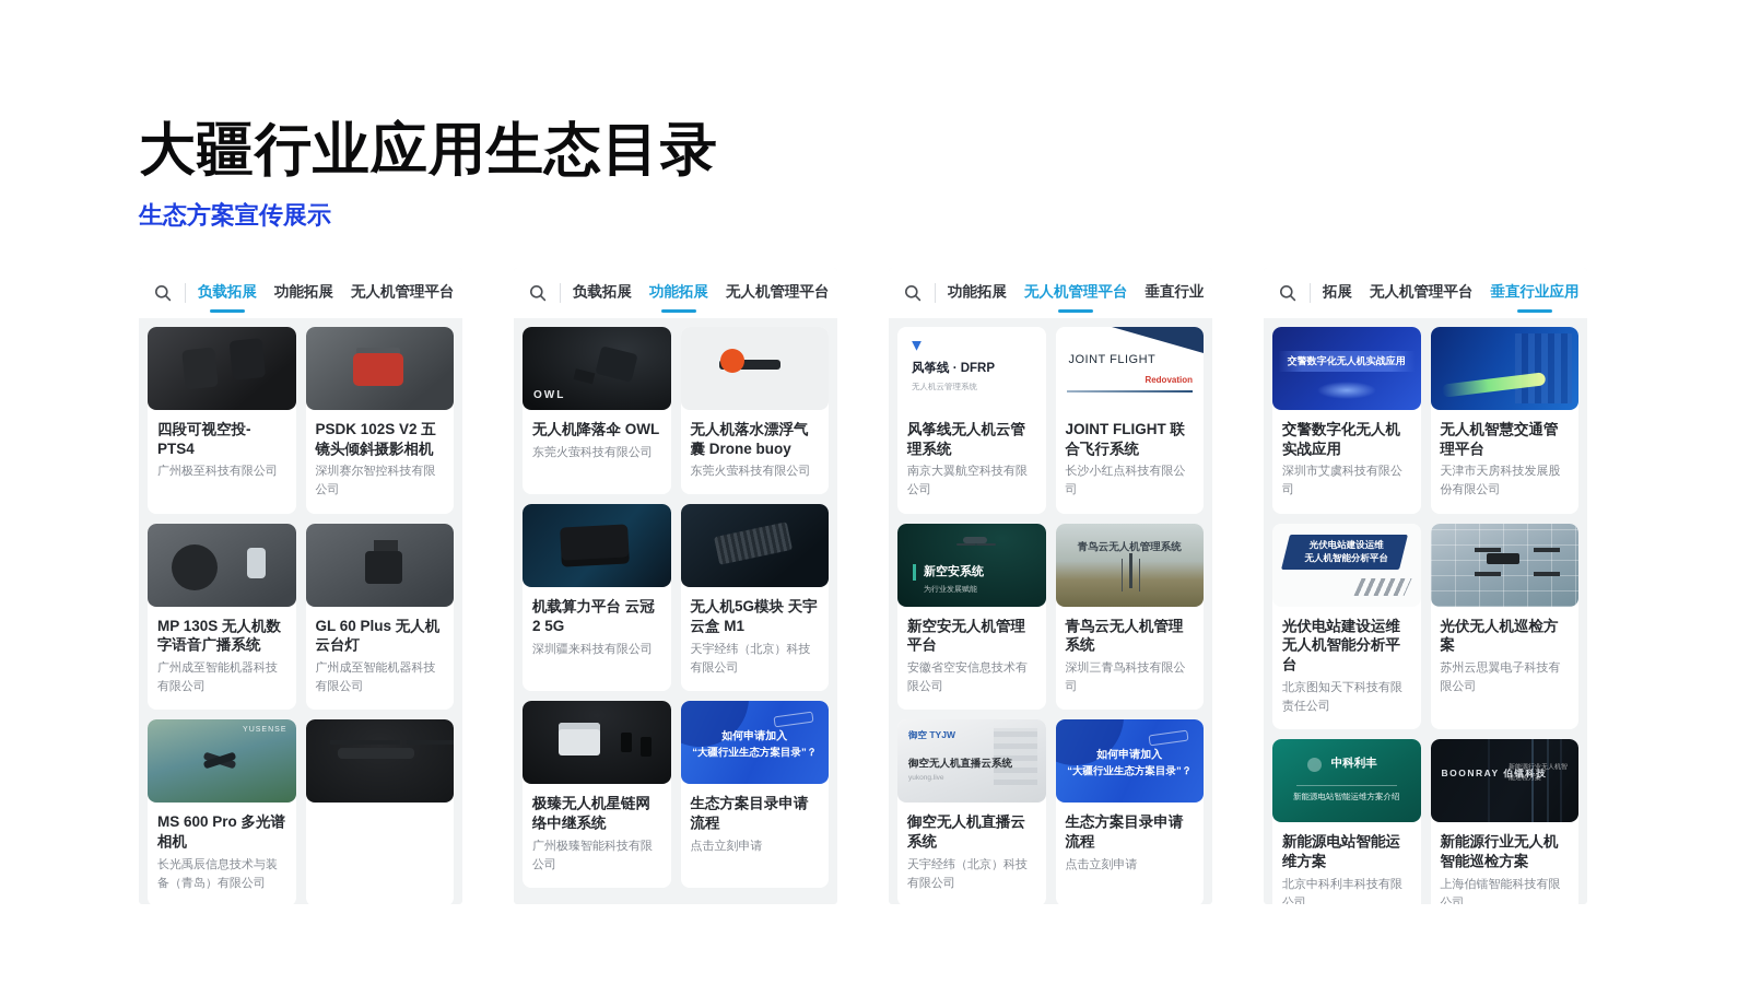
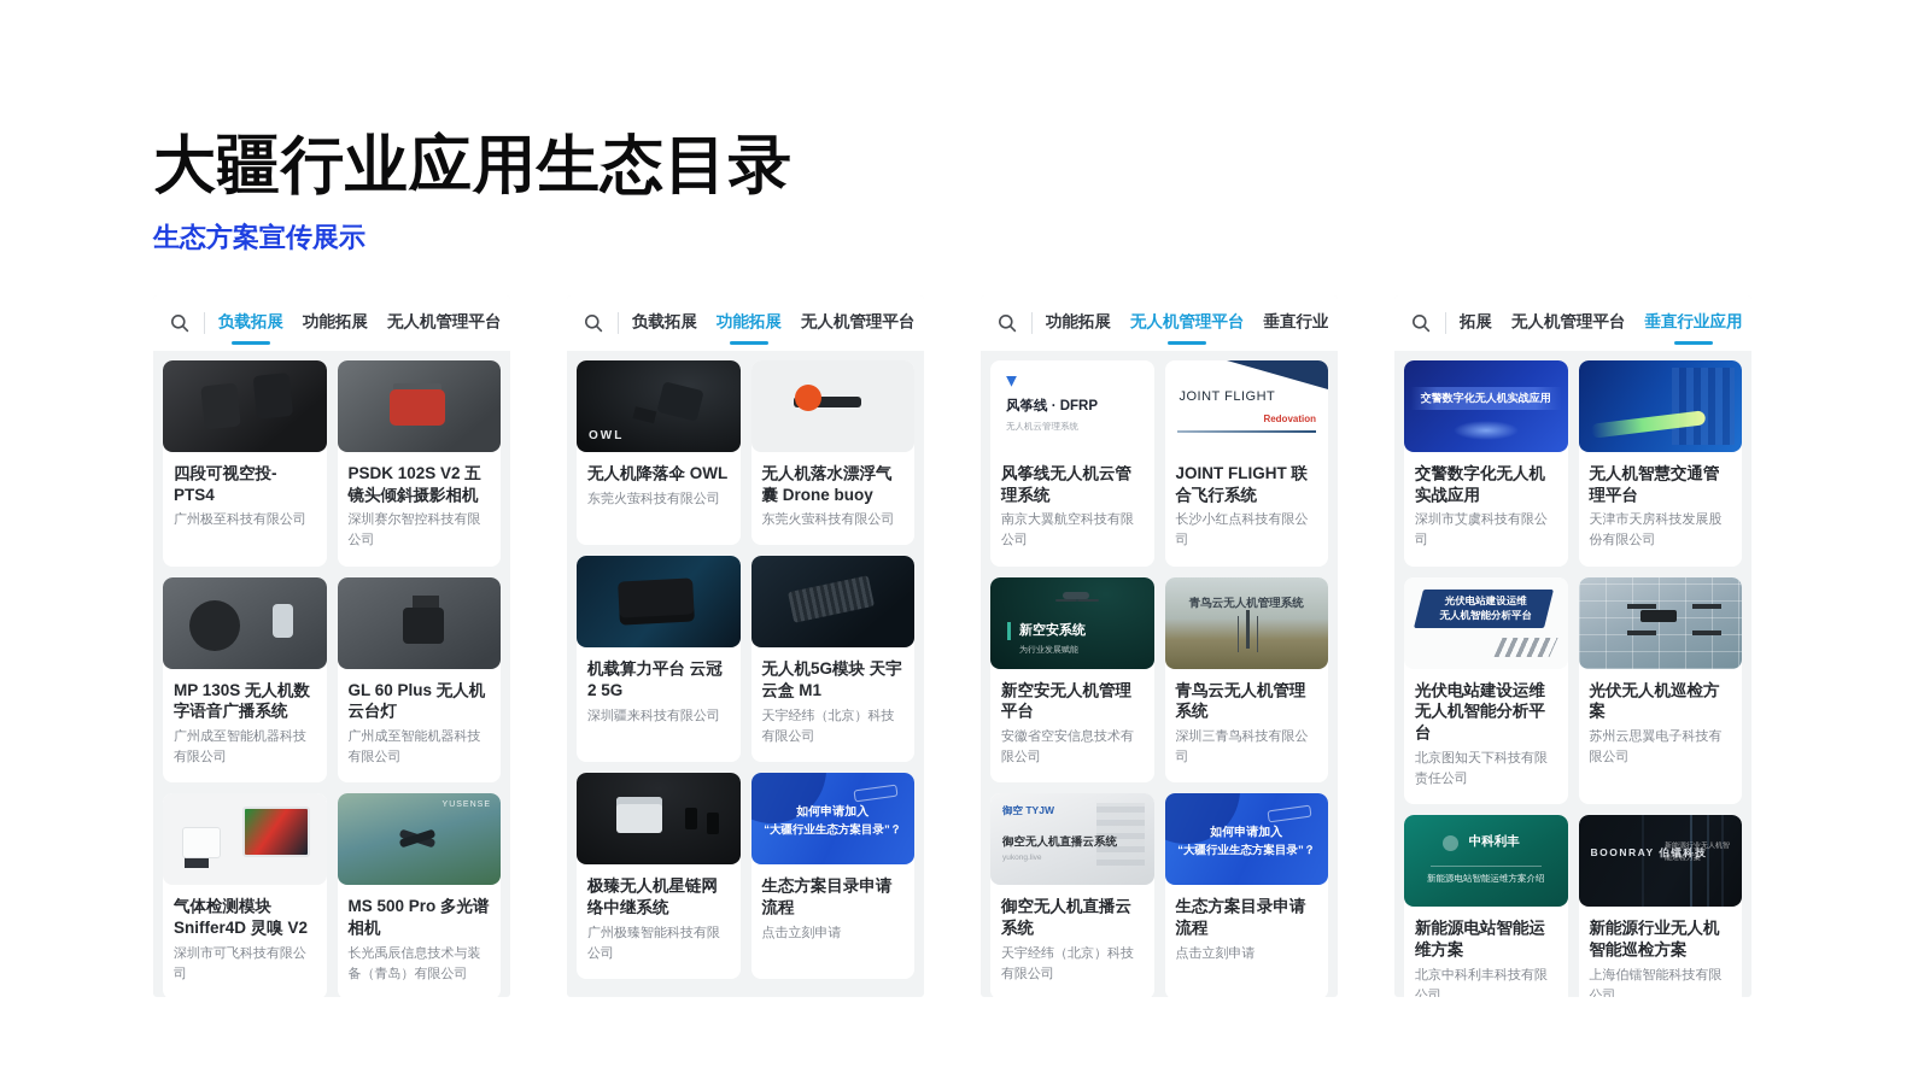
  大疆行业应用生态目录
  生态方案宣传展示
  负载拓展
  功能拓展
  无人机管理平台
  四段可视空投-PTS4
  广州极至科技有限公司
  PSDK 102S V2 五镜头倾斜摄影相机
  深圳赛尔智控科技有限公司
  MP 130S 无人机数字语音广播系统
  广州成至智能机器科技有限公司
  GL 60 Plus 无人机云台灯
  广州成至智能机器科技有限公司
+ 气体检测模块 Sniffer4D 灵嗅 V2
+ 深圳市可飞科技有限公司
- MS 600 Pro 多光谱相机
+ MS 500 Pro 多光谱相机
  长光禹辰信息技术与装备（青岛）有限公司
  负载拓展
  功能拓展
  无人机管理平台
  OWL
  无人机降落伞 OWL
  东莞火萤科技有限公司
  无人机落水漂浮气囊 Drone buoy
  东莞火萤科技有限公司
  机载算力平台 云冠2 5G
  深圳疆来科技有限公司
  无人机5G模块 天宇云盒 M1
  天宇经纬（北京）科技有限公司
  极臻无人机星链网络中继系统
  广州极臻智能科技有限公司
  如何申请加入
  “大疆行业生态方案目录”？
  生态方案目录申请流程
  点击立刻申请
  功能拓展
  无人机管理平台
  风筝线 · DFRP
  无人机云管理系统
  风筝线无人机云管理系统
  南京大翼航空科技有限公司
  JOINT FLIGHT
  Redovation
  JOINT FLIGHT 联合飞行系统
  长沙小红点科技有限公司
  新空安系统
  新空安无人机管理平台
  安徽省空安信息技术有限公司
  青鸟云无人机管理系统
  青鸟云无人机管理系统
  深圳三青鸟科技有限公司
  御空 TYJW
  御空无人机直播云系统
  御空无人机直播云系统
  天宇经纬（北京）科技有限公司
  如何申请加入
  “大疆行业生态方案目录”？
  生态方案目录申请流程
  点击立刻申请
  无人机管理平台
  垂直行业应用
  交警数字化无人机实战应用
  交警数字化无人机实战应用
  深圳市艾虞科技有限公司
  无人机智慧交通管理平台
  天津市天房科技发展股份有限公司
  光伏电站建设运维
  无人机智能分析平台
  光伏电站建设运维 无人机智能分析平台
  北京图知天下科技有限责任公司
  光伏无人机巡检方案
  苏州云思翼电子科技有限公司
  中科利丰
  新能源电站智能运维方案介绍
  新能源电站智能运维方案
  北京中科利丰科技有限公司
  BOONRAY 伯镭科技
  新能源行业无人机智能巡检方案
  上海伯镭智能科技有限公司
